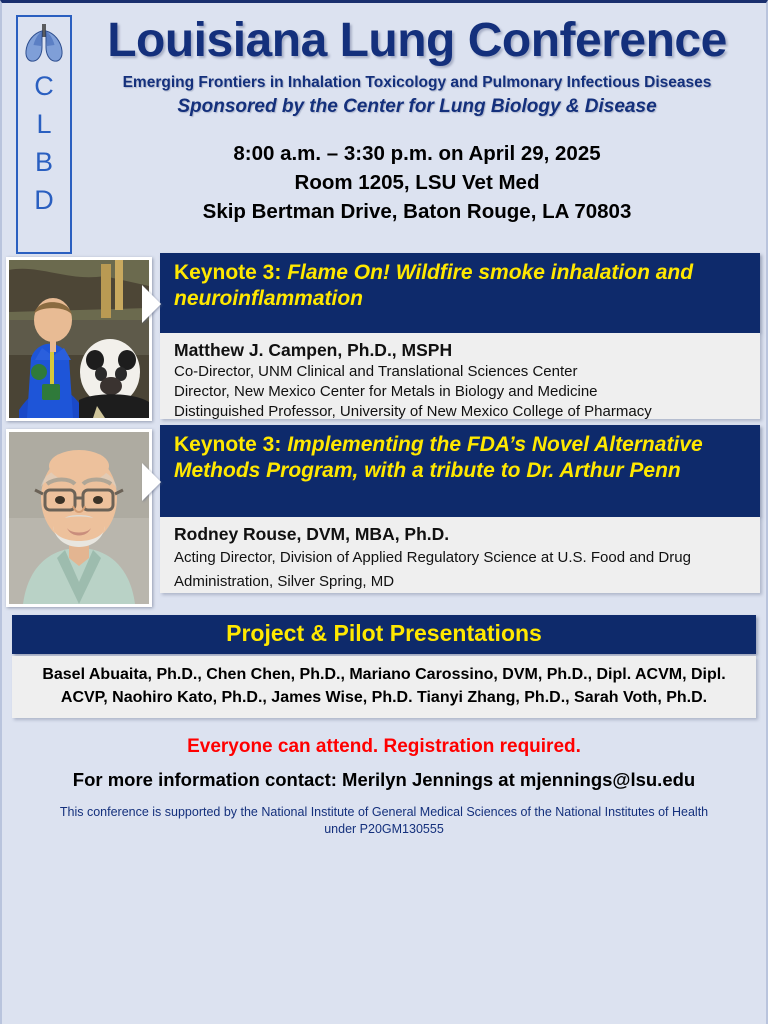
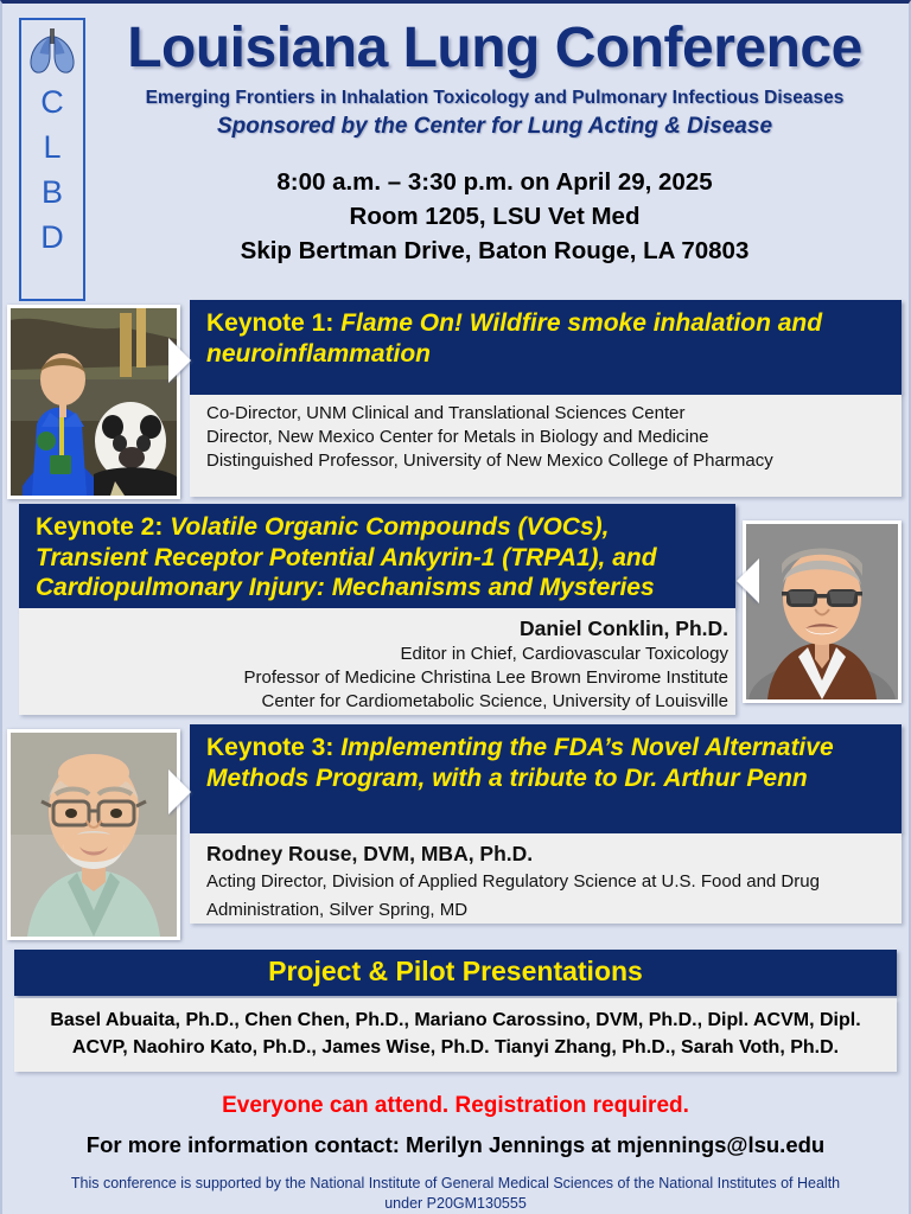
  C
  L
  B
  D
  Louisiana Lung Conference
  Emerging Frontiers in Inhalation Toxicology and Pulmonary Infectious Diseases
- Sponsored by the Center for Lung Biology & Disease
+ Sponsored by the Center for Lung Acting & Disease
  8:00 a.m. – 3:30 p.m. on April 29, 2025
  Room 1205, LSU Vet Med
  Skip Bertman Drive, Baton Rouge, LA 70803
- Keynote 3: Flame On! Wildfire smoke inhalation and neuroinflammation
+ Keynote 1: Flame On! Wildfire smoke inhalation and neuroinflammation
- Matthew J. Campen, Ph.D., MSPH
  Co-Director, UNM Clinical and Translational Sciences Center
  Director, New Mexico Center for Metals in Biology and Medicine
  Distinguished Professor, University of New Mexico College of Pharmacy
+ Keynote 2: Volatile Organic Compounds (VOCs), Transient Receptor Potential Ankyrin-1 (TRPA1), and Cardiopulmonary Injury: Mechanisms and Mysteries
+ Daniel Conklin, Ph.D.
+ Editor in Chief, Cardiovascular Toxicology
+ Professor of Medicine Christina Lee Brown Envirome Institute
+ Center for Cardiometabolic Science, University of Louisville
  Keynote 3: Implementing the FDA’s Novel Alternative Methods Program, with a tribute to Dr. Arthur Penn
  Rodney Rouse, DVM, MBA, Ph.D.
  Acting Director, Division of Applied Regulatory Science at U.S. Food and Drug Administration, Silver Spring, MD
  Project & Pilot Presentations
  Basel Abuaita, Ph.D., Chen Chen, Ph.D., Mariano Carossino, DVM, Ph.D., Dipl. ACVM, Dipl. ACVP, Naohiro Kato, Ph.D., James Wise, Ph.D. Tianyi Zhang, Ph.D., Sarah Voth, Ph.D.
  Everyone can attend. Registration required.
  For more information contact: Merilyn Jennings at mjennings@lsu.edu
  This conference is supported by the National Institute of General Medical Sciences of the National Institutes of Health
  under P20GM130555
